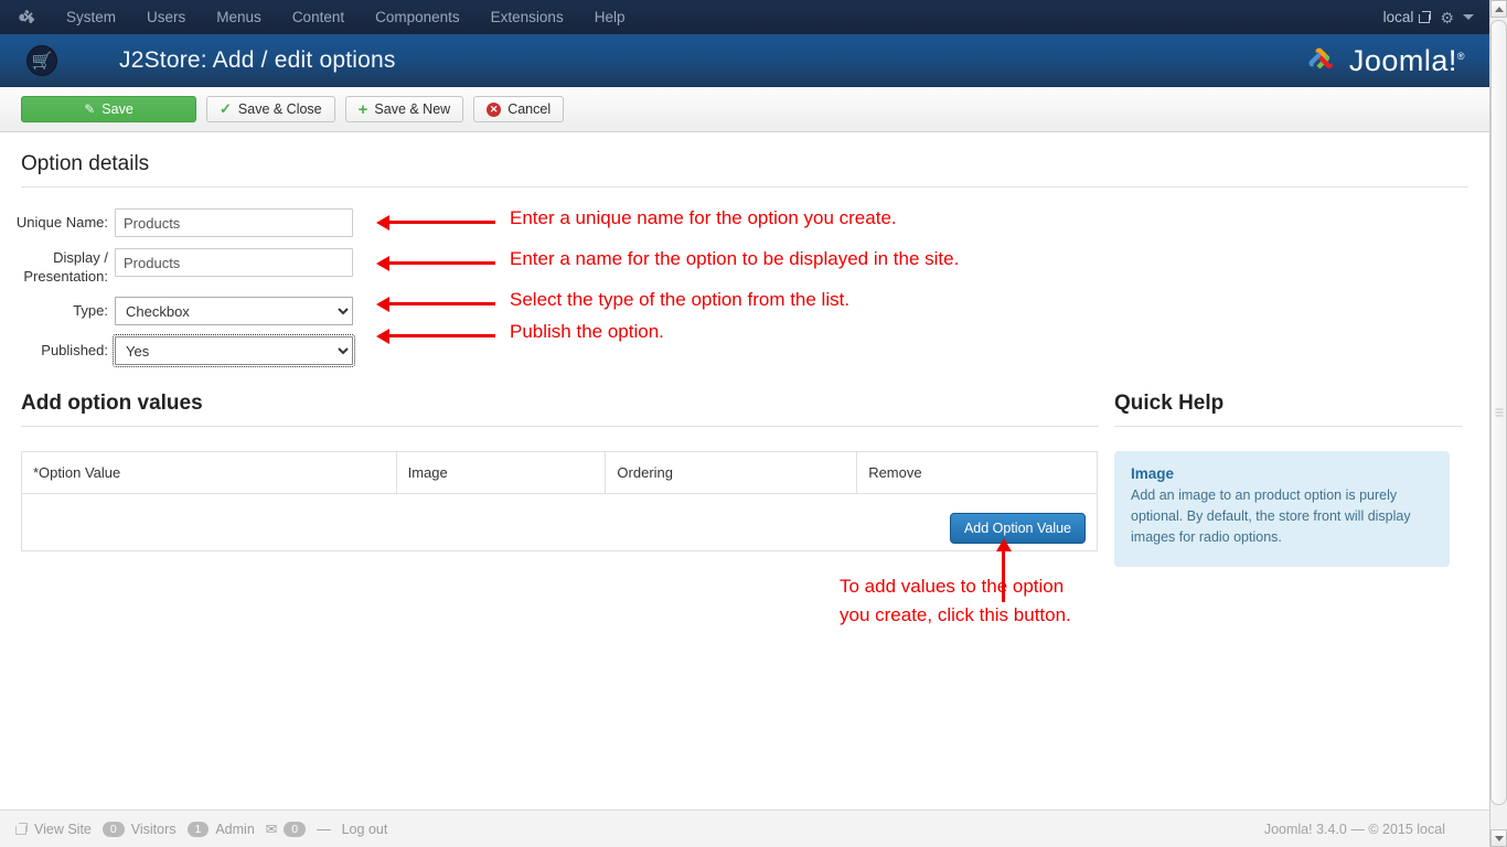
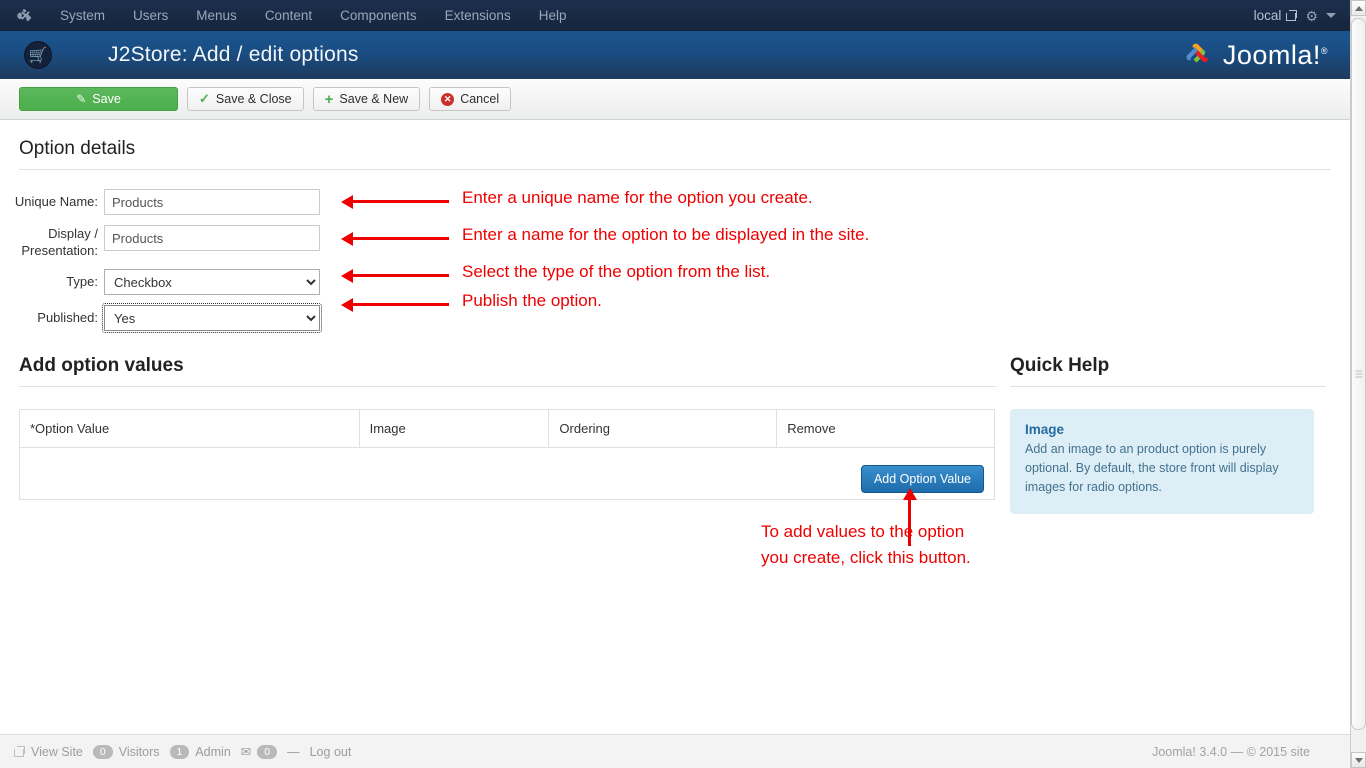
  System
  Users
  Menus
  Content
  Components
  Extensions
  Help
  local
  ⚙
  🛒
  J2Store: Add / edit options
  Joomla!®
  ✎
  Save
  ✓
  Save & Close
  +
  Save & New
  ✕
  Cancel
  Option details
  Unique Name:
  Products
  Display /
  Presentation:
  Products
  Type:
  Checkbox
  Published:
  Yes
  Enter a unique name for the option you create.
  Enter a name for the option to be displayed in the site.
  Select the type of the option from the list.
  Publish the option.
  Add option values
  *Option Value	Image	Ordering	Remove
  Add Option Value
  Quick Help
  Image
  Add an image to an product option is purely optional. By default, the store front will display images for radio options.
  To add values to the option
  you create, click this button.
  View Site
  0
  Visitors
  1
  Admin
  ✉
  0
  —
  Log out
- Joomla! 3.4.0 — © 2015 local
+ Joomla! 3.4.0 — © 2015 site
